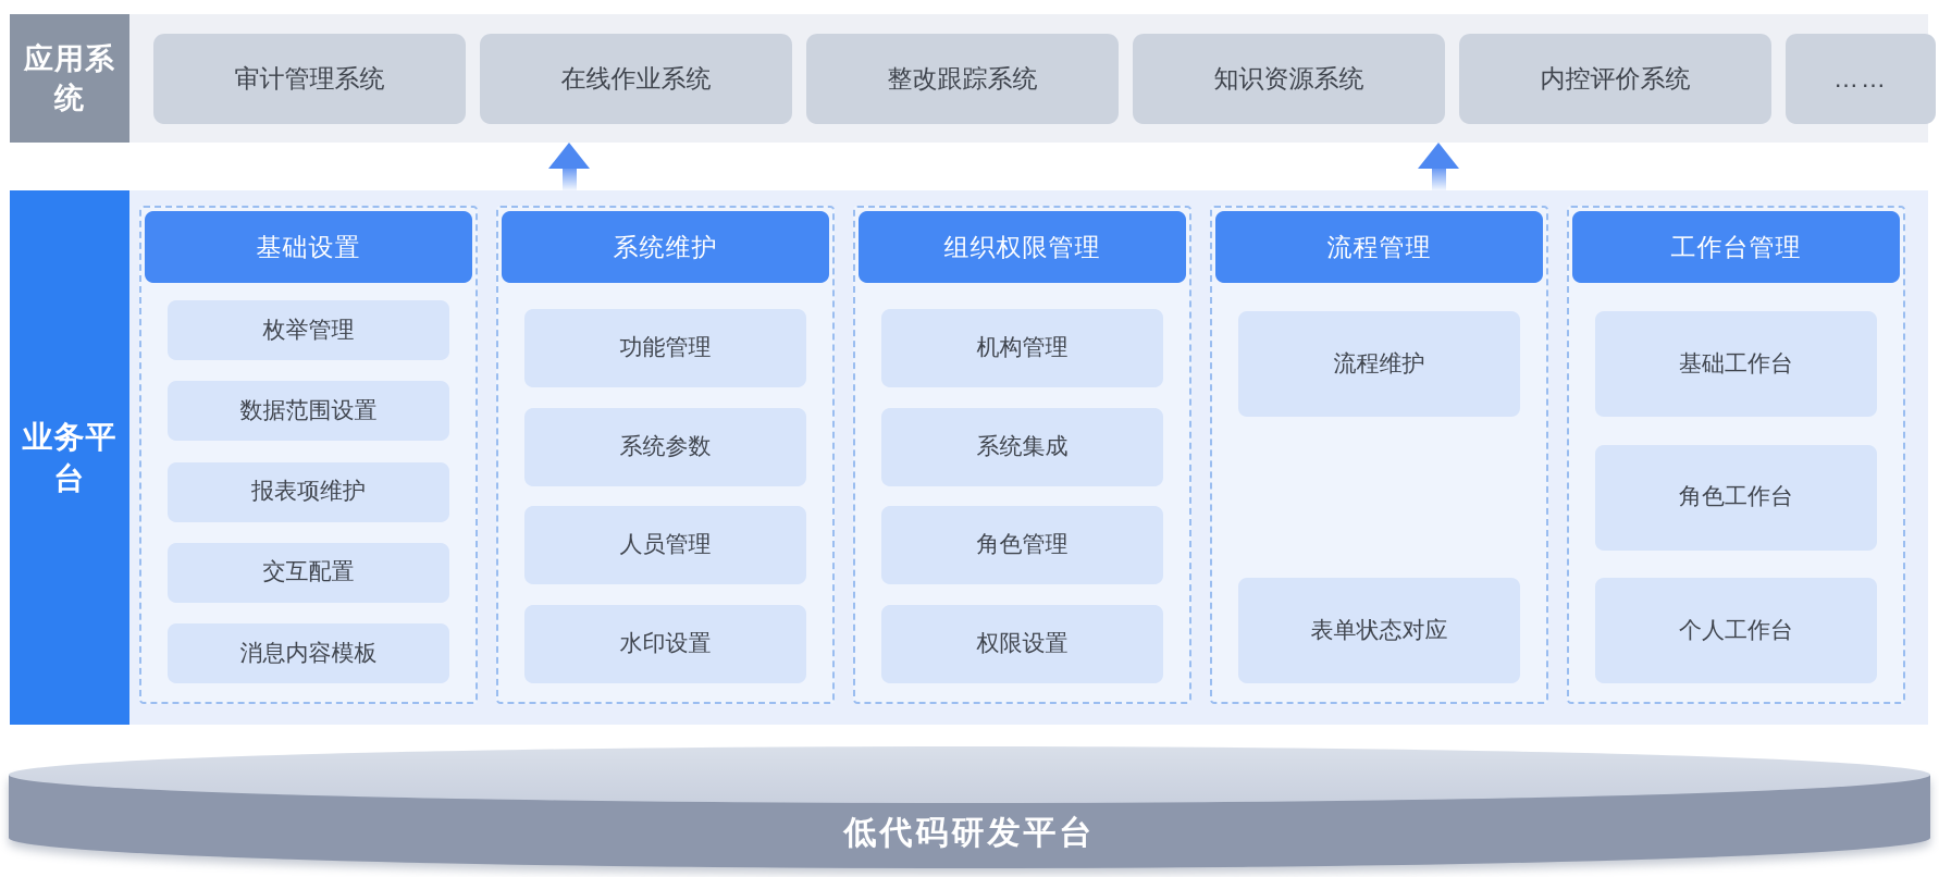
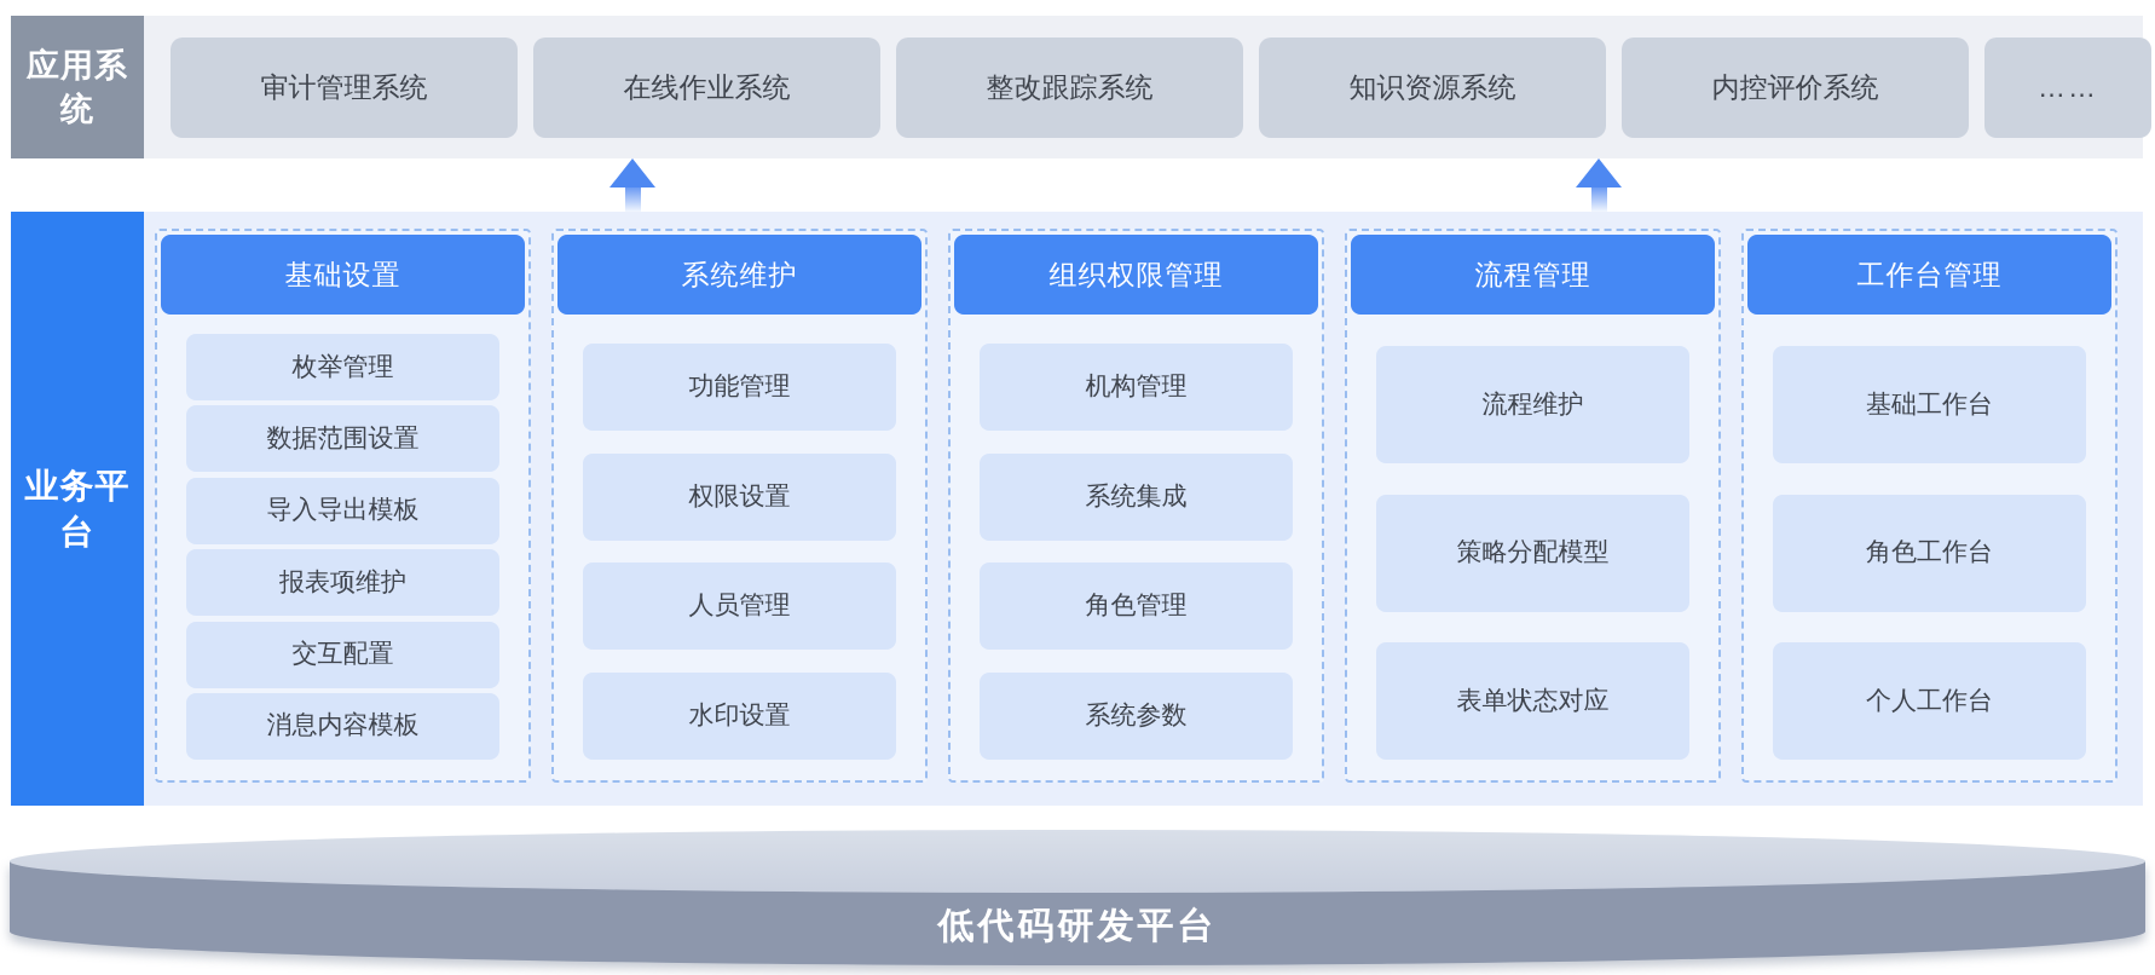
  应用系统
  审计管理系统
  在线作业系统
  整改跟踪系统
  知识资源系统
  内控评价系统
  ……
  业务平台
  基础设置
  枚举管理
  数据范围设置
+ 导入导出模板
  报表项维护
  交互配置
  消息内容模板
  系统维护
  功能管理
- 系统参数
+ 权限设置
  人员管理
  水印设置
  组织权限管理
  机构管理
  系统集成
  角色管理
- 权限设置
+ 系统参数
  流程管理
  流程维护
+ 策略分配模型
  表单状态对应
  工作台管理
  基础工作台
  角色工作台
  个人工作台
  低代码研发平台
